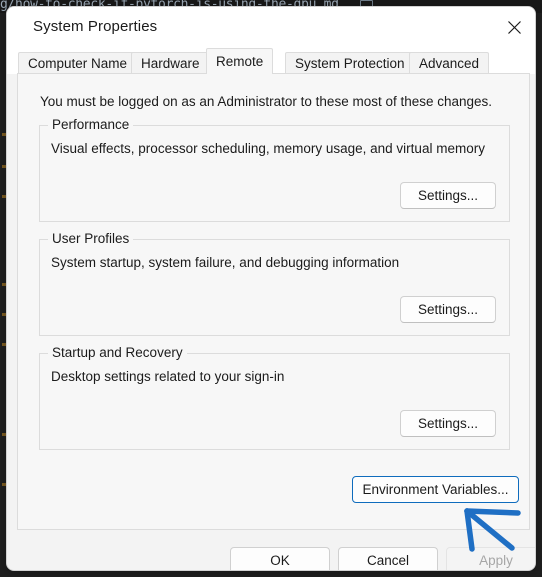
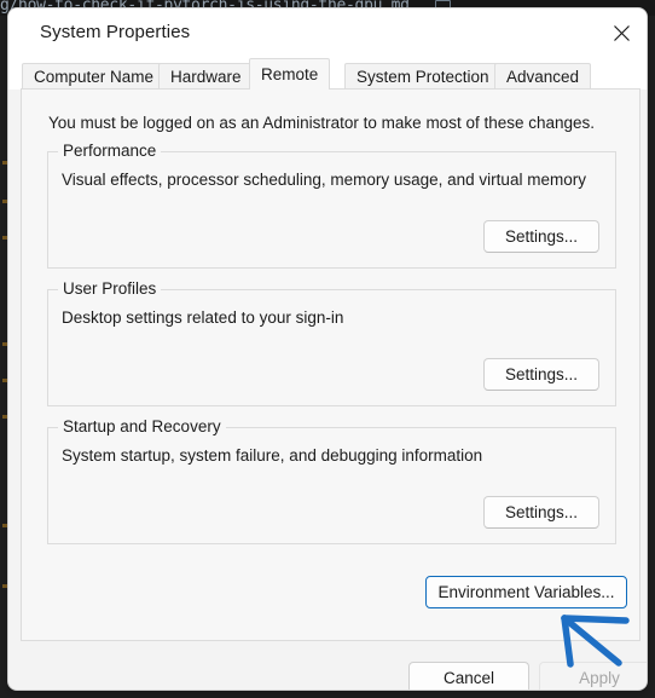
  g/how-to-check-if-pytorch-is-using-the-gpu.md
  System Properties
  Computer Name
  Hardware
  Remote
  System Protection
  Advanced
- You must be logged on as an Administrator to these most of these changes.
+ You must be logged on as an Administrator to make most of these changes.
  Performance
  Visual effects, processor scheduling, memory usage, and virtual memory
  Settings...
  User Profiles
- System startup, system failure, and debugging information
+ Desktop settings related to your sign-in
  Settings...
  Startup and Recovery
- Desktop settings related to your sign-in
+ System startup, system failure, and debugging information
  Settings...
  Environment Variables...
- OK
  Cancel
  Apply
